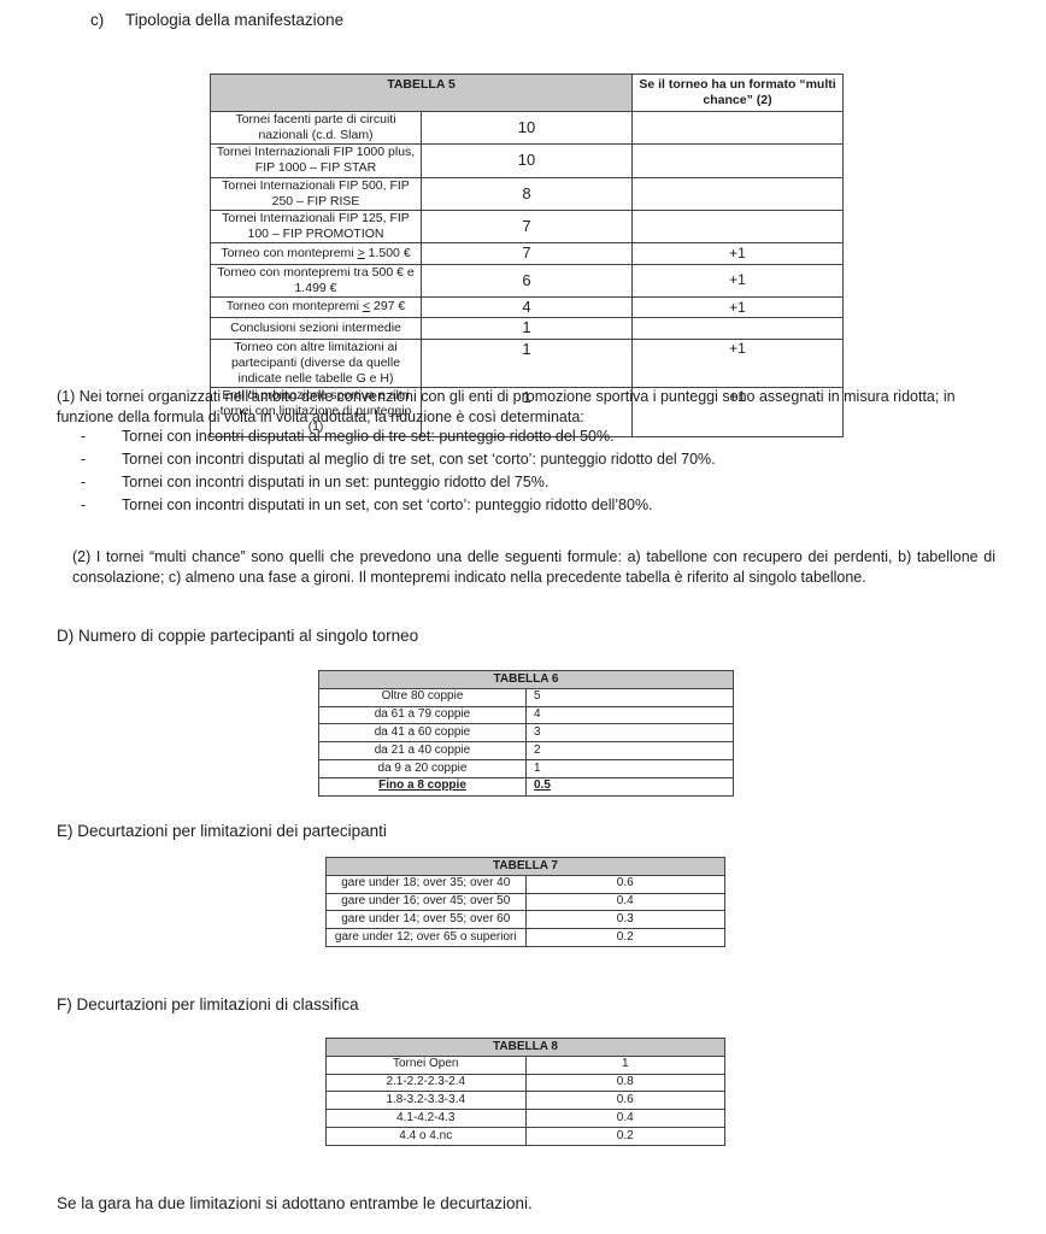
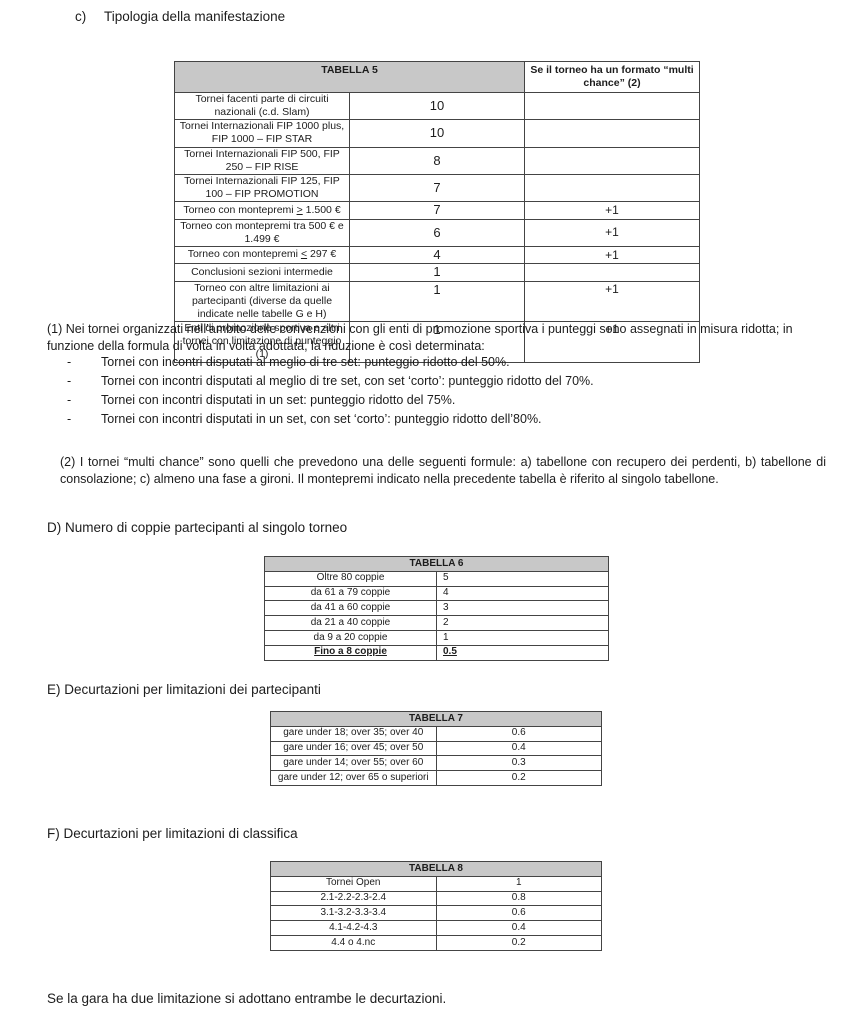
  c) Tipologia della manifestazione
  TABELLA 5	Se il torneo ha un formato “multi chance” (2)
  Tornei facenti parte di circuiti nazionali (c.d. Slam)	10
  Tornei Internazionali FIP 1000 plus, FIP 1000 – FIP STAR	10
  Tornei Internazionali FIP 500, FIP 250 – FIP RISE	8
  Tornei Internazionali FIP 125, FIP 100 – FIP PROMOTION	7
  Torneo con montepremi > 1.500 €	7	+1
  Torneo con montepremi tra 500 € e 1.499 €	6	+1
  Torneo con montepremi < 297 €	4	+1
  Conclusioni sezioni intermedie	1
  Torneo con altre limitazioni ai partecipanti (diverse da quelle indicate nelle tabelle G e H)	1	+1
  Enti di promozione sportiva e altri tornei con limitazione di punteggio (1)	1	+1
  (1) Nei tornei organizzati nell’ambito delle convenzioni con gli enti di promozione sportiva i punteggi sono assegnati in misura ridotta; in funzione della formula di volta in volta adottata, la riduzione è così determinata:
  -
  Tornei con incontri disputati al meglio di tre set: punteggio ridotto del 50%.
  -
  Tornei con incontri disputati al meglio di tre set, con set ‘corto’: punteggio ridotto del 70%.
  -
  Tornei con incontri disputati in un set: punteggio ridotto del 75%.
  -
  Tornei con incontri disputati in un set, con set ‘corto’: punteggio ridotto dell’80%.
  (2) I tornei “multi chance” sono quelli che prevedono una delle seguenti formule: a) tabellone con recupero dei perdenti, b) tabellone di consolazione; c) almeno una fase a gironi. Il montepremi indicato nella precedente tabella è riferito al singolo tabellone.
  D) Numero di coppie partecipanti al singolo torneo
  TABELLA 6
  Oltre 80 coppie	5
  da 61 a 79 coppie	4
  da 41 a 60 coppie	3
  da 21 a 40 coppie	2
  da 9 a 20 coppie	1
  Fino a 8 coppie	0.5
  E) Decurtazioni per limitazioni dei partecipanti
  TABELLA 7
  gare under 18; over 35; over 40	0.6
  gare under 16; over 45; over 50	0.4
  gare under 14; over 55; over 60	0.3
  gare under 12; over 65 o superiori	0.2
  F) Decurtazioni per limitazioni di classifica
  TABELLA 8
  Tornei Open	1
  2.1-2.2-2.3-2.4	0.8
- 1.8-3.2-3.3-3.4	0.6
+ 3.1-3.2-3.3-3.4	0.6
  4.1-4.2-4.3	0.4
  4.4 o 4.nc	0.2
- Se la gara ha due limitazioni si adottano entrambe le decurtazioni.
+ Se la gara ha due limitazione si adottano entrambe le decurtazioni.
